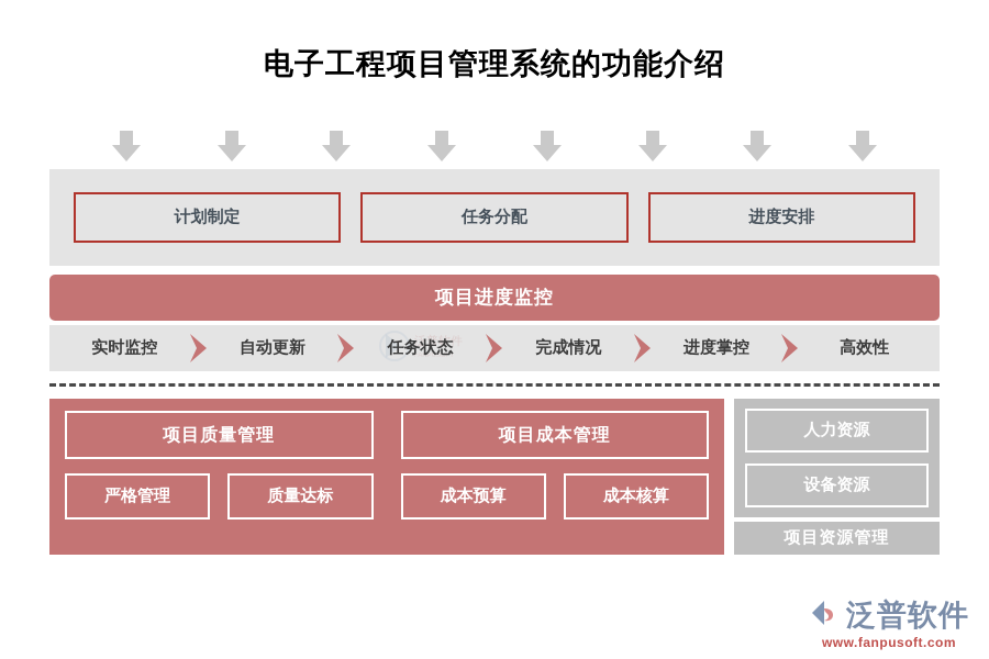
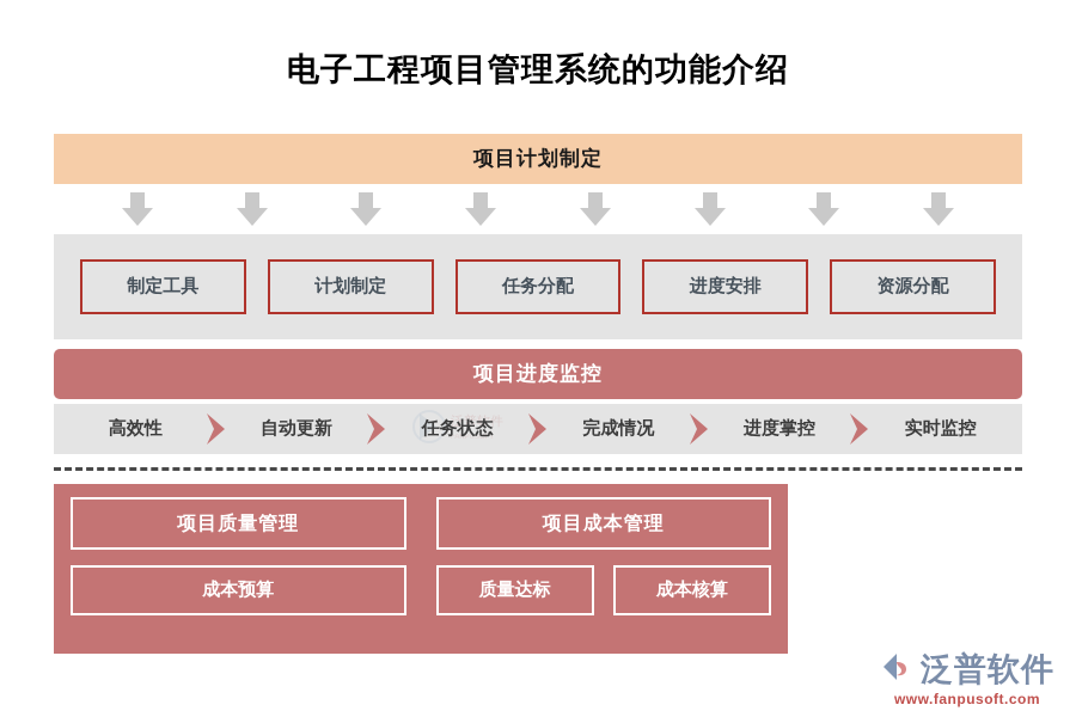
  电子工程项目管理系统的功能介绍
+ 项目计划制定
+ 制定工具
  计划制定
  任务分配
  进度安排
+ 资源分配
  项目进度监控
  泛普软件
- 实时监控
+ 高效性
  自动更新
  任务状态
  完成情况
  进度掌控
- 高效性
+ 实时监控
  项目质量管理
- 严格管理
- 质量达标
+ 成本预算
  项目成本管理
- 成本预算
+ 质量达标
  成本核算
- 人力资源
- 设备资源
- 项目资源管理
  泛普软件
  www.fanpusoft.com
